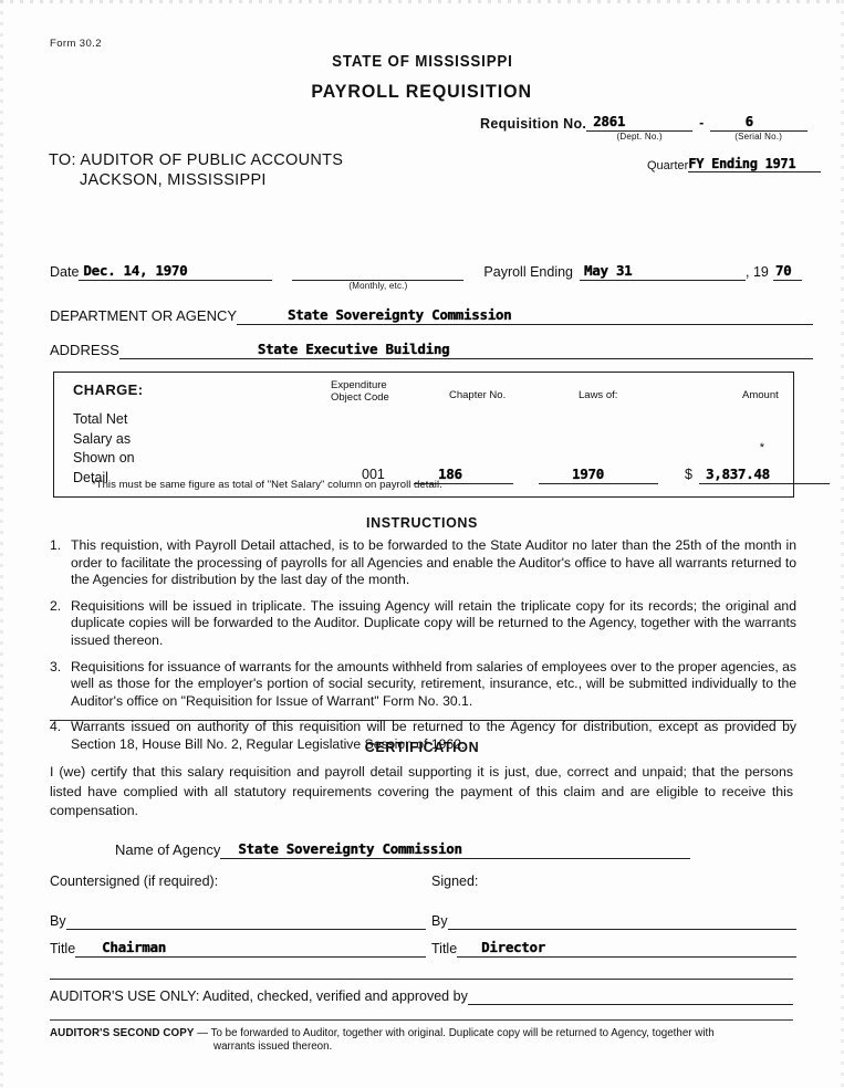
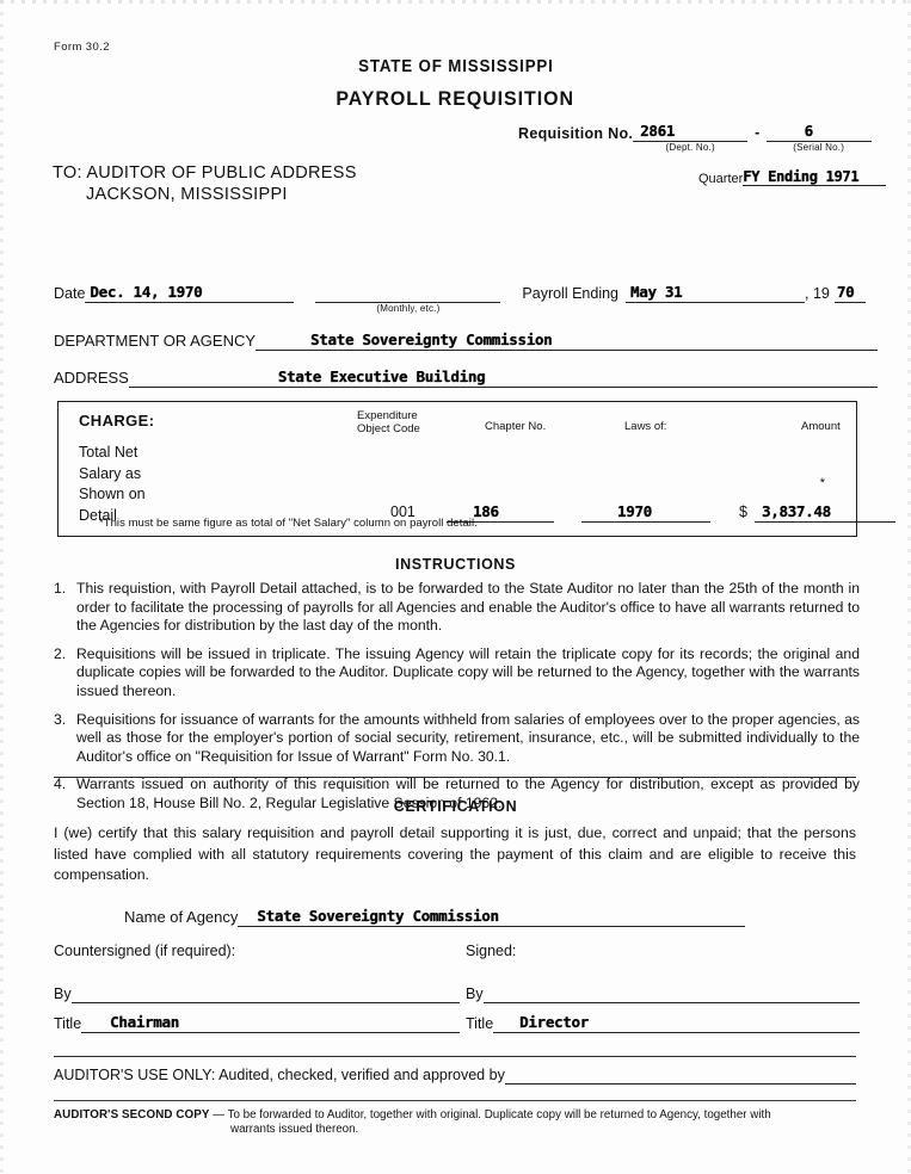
  Form 30.2
  STATE OF MISSISSIPPI
  PAYROLL REQUISITION
  Requisition No.
  2861
  (Dept. No.)
  -
  6
  (Serial No.)
  Quarter
  FY Ending 1971
- TO: AUDITOR OF PUBLIC ACCOUNTS
+ TO: AUDITOR OF PUBLIC ADDRESS
  JACKSON, MISSISSIPPI
  Date
  Dec. 14, 1970
  (Monthly, etc.)
  Payroll Ending
  May 31
  , 19
  70
  DEPARTMENT OR AGENCY
  State Sovereignty Commission
  ADDRESS
  State Executive Building
  CHARGE:
  Expenditure
  Object Code
  Chapter No.
  Laws of:
  Amount
  Total Net
  Salary as
  Shown on
  Detail
  *
  001
  186
  1970
  $
  3,837.48
  *This must be same figure as total of "Net Salary" column on payroll detail.
  INSTRUCTIONS
  1.
  This requistion, with Payroll Detail attached, is to be forwarded to the State Auditor no later than the 25th of the month in order to facilitate the processing of payrolls for all Agencies and enable the Auditor's office to have all warrants returned to the Agencies for distribution by the last day of the month.
  2.
  Requisitions will be issued in triplicate. The issuing Agency will retain the triplicate copy for its records; the original and duplicate copies will be forwarded to the Auditor. Duplicate copy will be returned to the Agency, together with the warrants issued thereon.
  3.
  Requisitions for issuance of warrants for the amounts withheld from salaries of employees over to the proper agencies, as well as those for the employer's portion of social security, retirement, insurance, etc., will be submitted individually to the Auditor's office on "Requisition for Issue of Warrant" Form No. 30.1.
  4.
  Warrants issued on authority of this requisition will be returned to the Agency for distribution, except as provided by Section 18, House Bill No. 2, Regular Legislative Session of 1962.
  CERTIFICATION
  I (we) certify that this salary requisition and payroll detail supporting it is just, due, correct and unpaid; that the persons listed have complied with all statutory requirements covering the payment of this claim and are eligible to receive this compensation.
  Name of Agency
  State Sovereignty Commission
  Countersigned (if required):
  Signed:
  By
  By
  Title
  Chairman
  Title
  Director
  AUDITOR'S USE ONLY: Audited, checked, verified and approved by
  AUDITOR'S SECOND COPY — To be forwarded to Auditor, together with original. Duplicate copy will be returned to Agency, together with
  warrants issued thereon.
